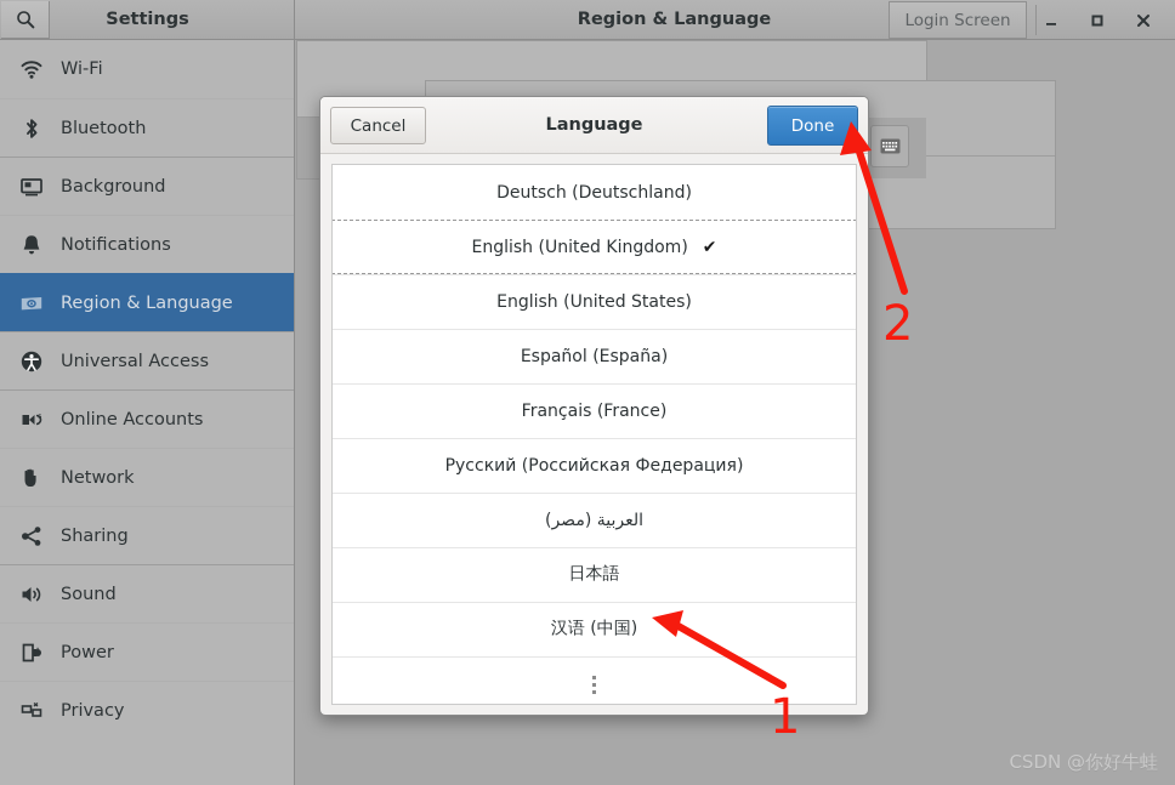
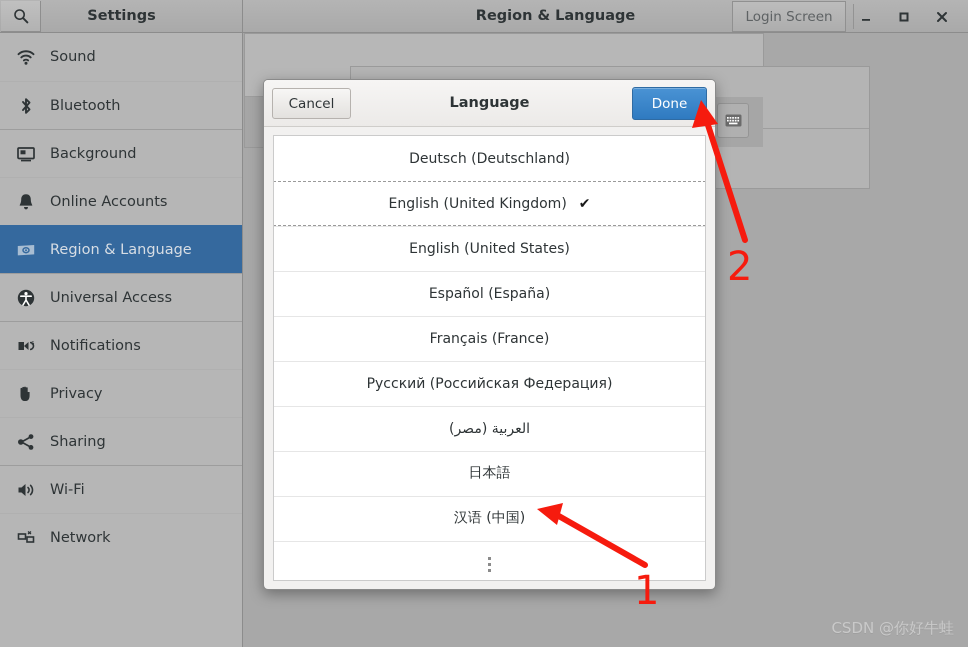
  Settings
  Region & Language
  Login Screen
- Wi-Fi
+ Sound
  Bluetooth
  Background
- Notifications
+ Online Accounts
  Region & Language
  Universal Access
- Online Accounts
+ Notifications
- Network
+ Privacy
  Sharing
- Sound
+ Wi-Fi
- Power
- Privacy
+ Network
  Cancel
  Language
  Done
  Deutsch (Deutschland)
  English (United Kingdom)
  ✔
  English (United States)
  Español (España)
  Français (France)
  Русский (Российская Федерация)
  العربية (مصر)
  日本語
  汉语 (中国)
  1
  2
  CSDN @你好牛蛙
